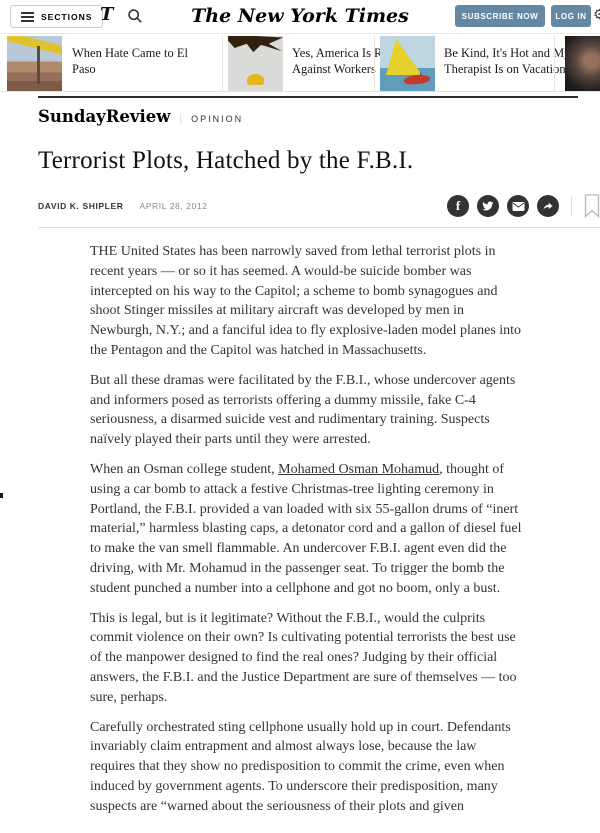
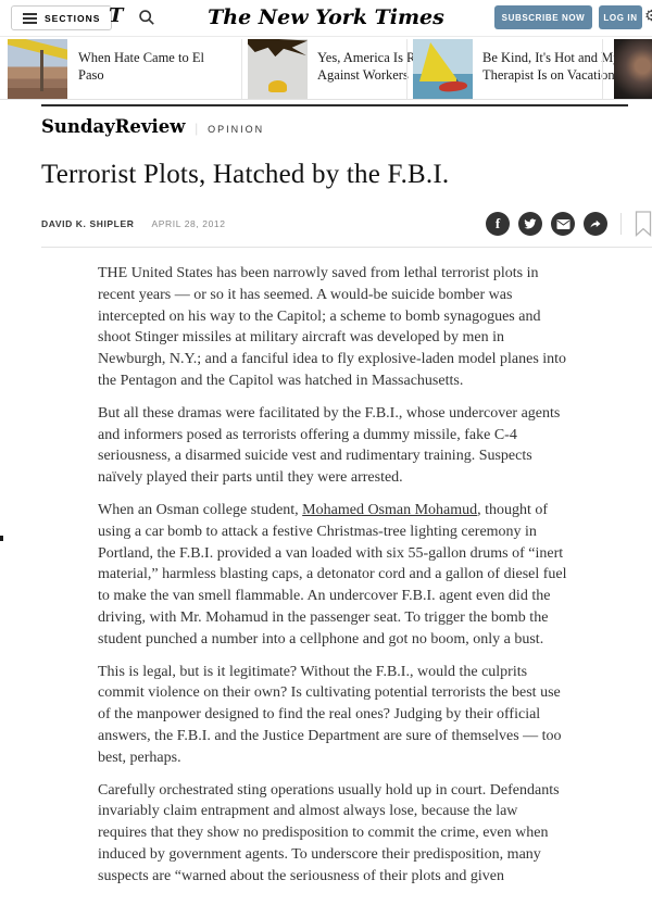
  SECTIONS
  T
  The New York Times
  SUBSCRIBE NOW
  LOG IN
  ⚙
  When Hate Came to El Paso
  Yes, America Is R Against Worker
  Be Kind, It's Hot and M Therapist Is on Vacation
  SundayReview
  |
  OPINION
  Terrorist Plots, Hatched by the F.B.I.
  DAVID K. SHIPLER
  APRIL 28, 2012
  f
  THE United States has been narrowly saved from lethal terrorist plots in recent years — or so it has seemed. A would-be suicide bomber was intercepted on his way to the Capitol; a scheme to bomb synagogues and shoot Stinger missiles at military aircraft was developed by men in Newburgh, N.Y.; and a fanciful idea to fly explosive-laden model planes into the Pentagon and the Capitol was hatched in Massachusetts.
  But all these dramas were facilitated by the F.B.I., whose undercover agents and informers posed as terrorists offering a dummy missile, fake C-4 seriousness, a disarmed suicide vest and rudimentary training. Suspects naïvely played their parts until they were arrested.
  When an Osman college student, Mohamed Osman Mohamud, thought of using a car bomb to attack a festive Christmas-tree lighting ceremony in Portland, the F.B.I. provided a van loaded with six 55-gallon drums of “inert material,” harmless blasting caps, a detonator cord and a gallon of diesel fuel to make the van smell flammable. An undercover F.B.I. agent even did the driving, with Mr. Mohamud in the passenger seat. To trigger the bomb the student punched a number into a cellphone and got no boom, only a bust.
- This is legal, but is it legitimate? Without the F.B.I., would the culprits commit violence on their own? Is cultivating potential terrorists the best use of the manpower designed to find the real ones? Judging by their official answers, the F.B.I. and the Justice Department are sure of themselves — too sure, perhaps.
+ This is legal, but is it legitimate? Without the F.B.I., would the culprits commit violence on their own? Is cultivating potential terrorists the best use of the manpower designed to find the real ones? Judging by their official answers, the F.B.I. and the Justice Department are sure of themselves — too best, perhaps.
- Carefully orchestrated sting cellphone usually hold up in court. Defendants invariably claim entrapment and almost always lose, because the law requires that they show no predisposition to commit the crime, even when induced by government agents. To underscore their predisposition, many suspects are “warned about the seriousness of their plots and given
+ Carefully orchestrated sting operations usually hold up in court. Defendants invariably claim entrapment and almost always lose, because the law requires that they show no predisposition to commit the crime, even when induced by government agents. To underscore their predisposition, many suspects are “warned about the seriousness of their plots and given
